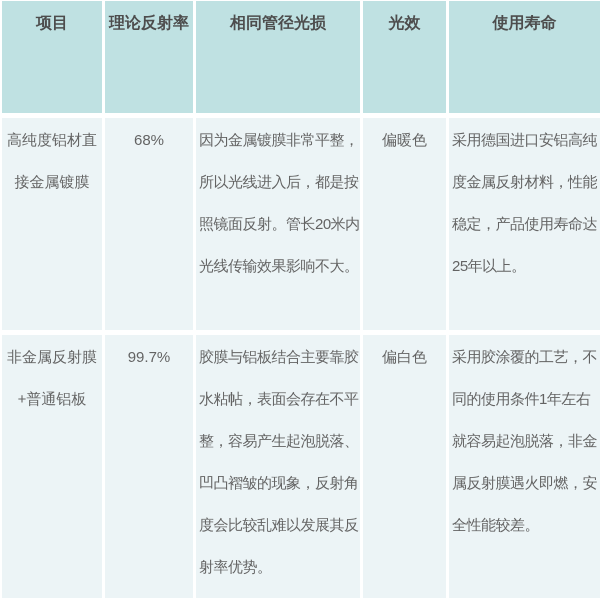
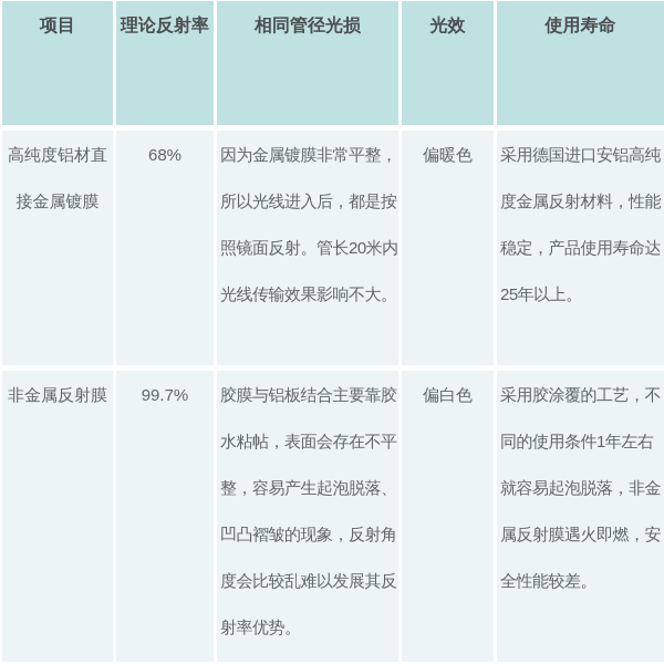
  项目
  理论反射率
  相同管径光损
  光效
  使用寿命
  高纯度铝材直
  接金属镀膜
  68%
  因为金属镀膜非常平整，
  所以光线进入后，都是按
  照镜面反射。管长20米内
  光线传输效果影响不大。
  偏暖色
  采用德国进口安铝高纯
  度金属反射材料，性能
  稳定，产品使用寿命达
  25年以上。
  非金属反射膜
- +普通铝板
  99.7%
  胶膜与铝板结合主要靠胶
  水粘帖，表面会存在不平
  整，容易产生起泡脱落、
  凹凸褶皱的现象，反射角
  度会比较乱难以发展其反
  射率优势。
  偏白色
  采用胶涂覆的工艺，不
  同的使用条件1年左右
  就容易起泡脱落，非金
  属反射膜遇火即燃，安
  全性能较差。
